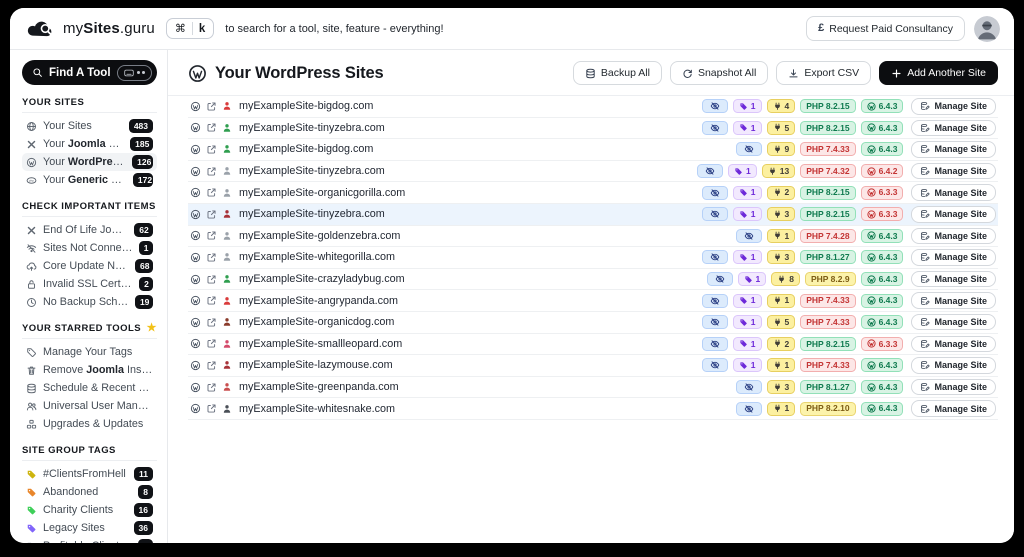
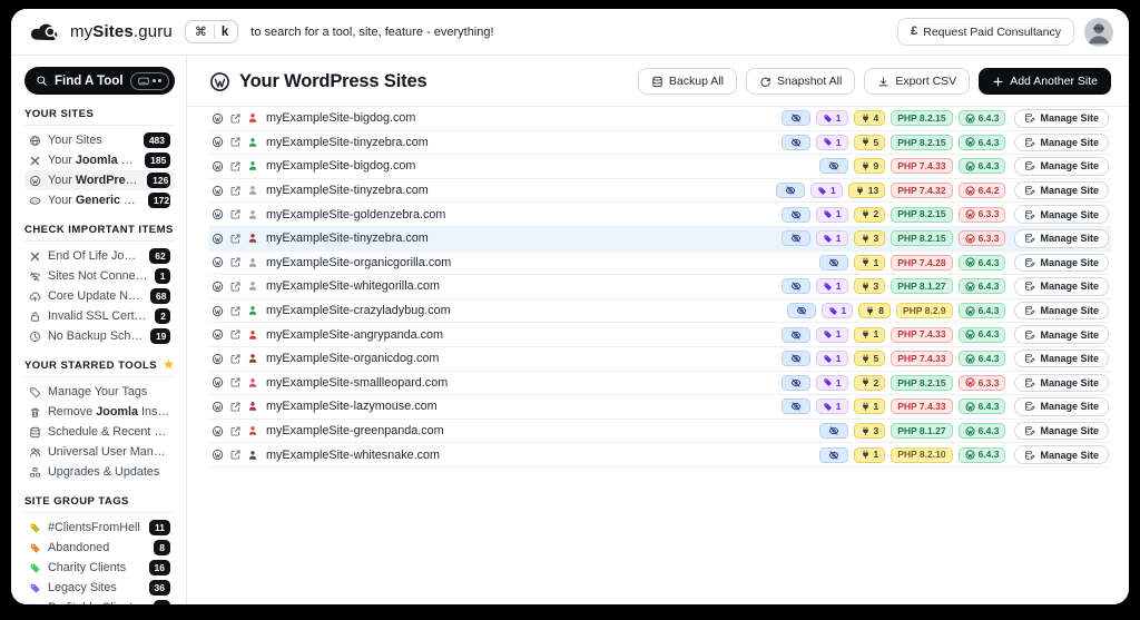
  mySites.guru
  ⌘
  k
  to search for a tool, site, feature - everything!
  £
  Request Paid Consultancy
  Find A Tool
  YOUR SITES
  Your Sites
  483
  Your Joomla Sit
  185
  Your WordPress
  126
  172
  CHECK IMPORTANT ITEMS
  End Of Life Jooml
  62
  Sites Not Connect
  1
  Core Update Nee
  68
  Invalid SSL Cert In
  2
  No Backup Sched
  19
  YOUR STARRED TOOLS
  ★
  Manage Your Tags
  Remove Joomla Instal
  Schedule & Recent Ba
  Universal User Manage
  Upgrades & Updates
  SITE GROUP TAGS
  #ClientsFromHell
  11
  Abandoned
  8
  Charity Clients
  16
  Legacy Sites
  36
  Your WordPress Sites
  Backup All
  Snapshot All
  Export CSV
  Add Another Site
  myExampleSite-bigdog.com
  1
  4
  PHP 8.2.15
  6.4.3
  Manage Site
  myExampleSite-tinyzebra.com
  1
  5
  PHP 8.2.15
  6.4.3
  Manage Site
  myExampleSite-bigdog.com
  9
  PHP 7.4.33
  6.4.3
  Manage Site
  myExampleSite-tinyzebra.com
  1
  13
  PHP 7.4.32
  6.4.2
  Manage Site
- myExampleSite-organicgorilla.com
+ myExampleSite-goldenzebra.com
  1
  2
  PHP 8.2.15
  6.3.3
  Manage Site
  myExampleSite-tinyzebra.com
  1
  3
  PHP 8.2.15
  6.3.3
  Manage Site
- myExampleSite-goldenzebra.com
+ myExampleSite-organicgorilla.com
  1
  PHP 7.4.28
  6.4.3
  Manage Site
  myExampleSite-whitegorilla.com
  1
  3
  PHP 8.1.27
  6.4.3
  Manage Site
  myExampleSite-crazyladybug.com
  1
  8
  PHP 8.2.9
  6.4.3
  Manage Site
  myExampleSite-angrypanda.com
  1
  1
  PHP 7.4.33
  6.4.3
  Manage Site
  myExampleSite-organicdog.com
  1
  5
  PHP 7.4.33
  6.4.3
  Manage Site
  myExampleSite-smallleopard.com
  1
  2
  PHP 8.2.15
  6.3.3
  Manage Site
  myExampleSite-lazymouse.com
  1
  1
  PHP 7.4.33
  6.4.3
  Manage Site
  myExampleSite-greenpanda.com
  3
  PHP 8.1.27
  6.4.3
  Manage Site
  myExampleSite-whitesnake.com
  1
  PHP 8.2.10
  6.4.3
  Manage Site
